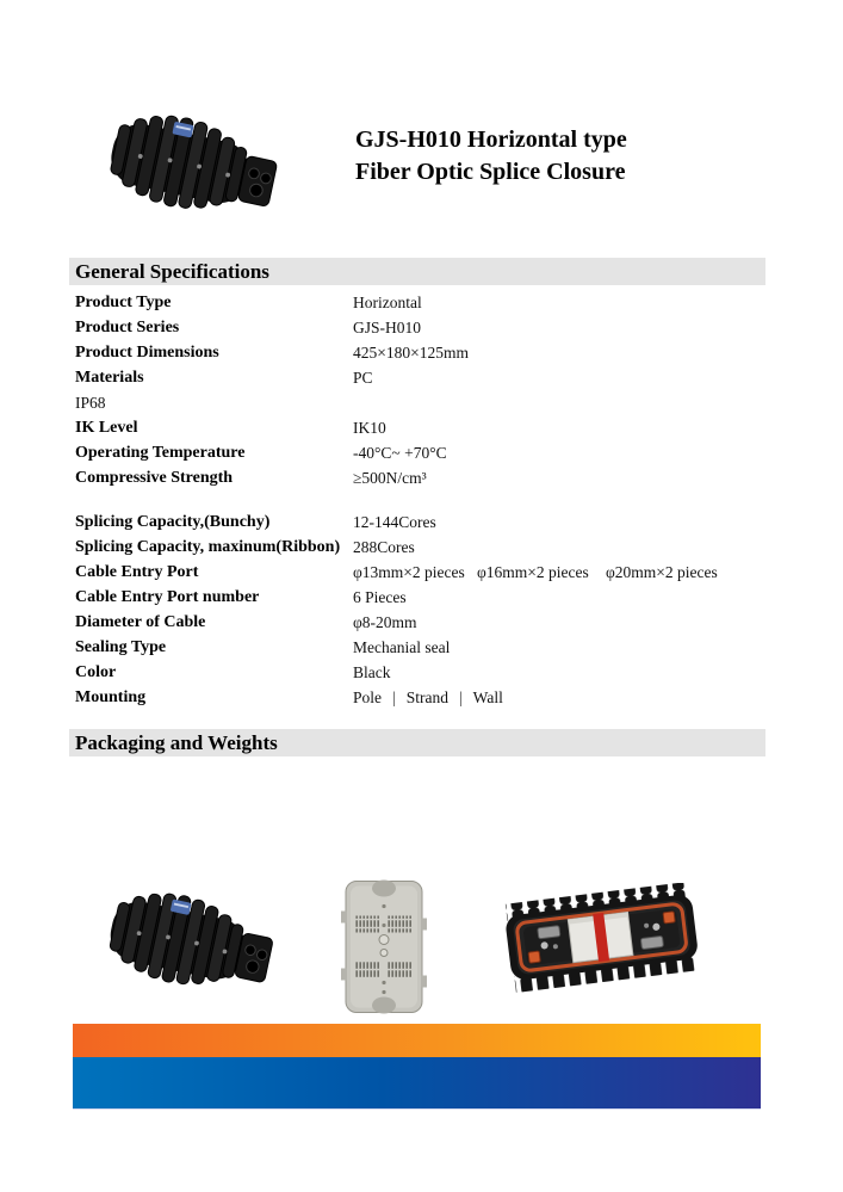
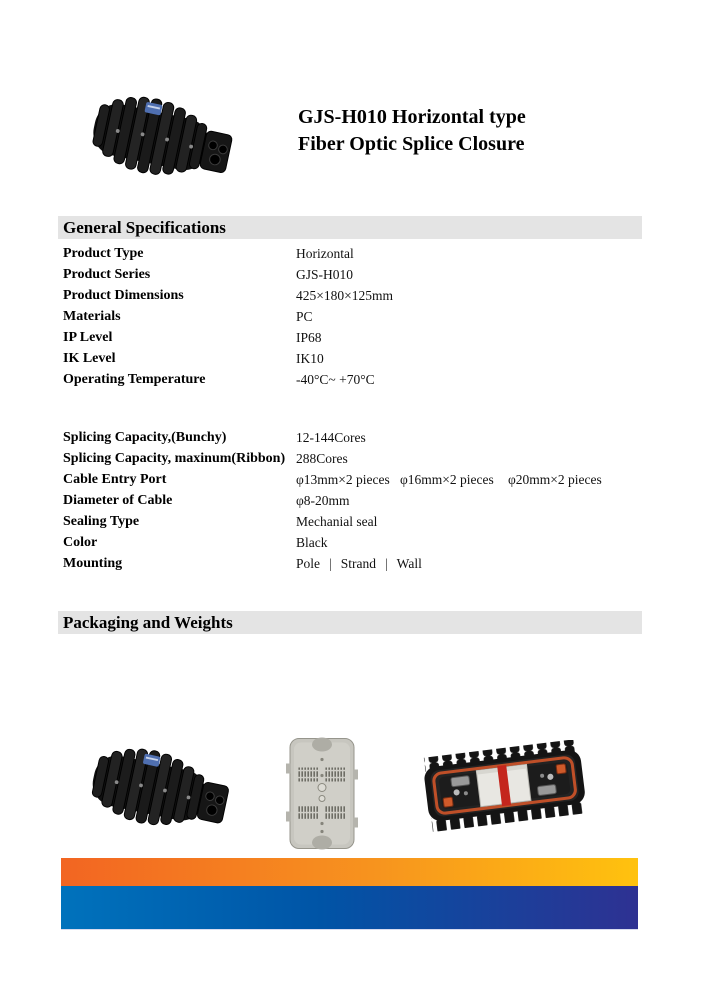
  GJS-H010 Horizontal type
  Fiber Optic Splice Closure
  General Specifications
  Product Type
  Horizontal
  Product Series
  GJS-H010
  Product Dimensions
  425×180×125mm
  Materials
  PC
+ IP Level
  IP68
  IK Level
  IK10
  Operating Temperature
  -40°C~ +70°C
- Compressive Strength
- ≥500N/cm³
  Splicing Capacity,(Bunchy)
  12-144Cores
  Splicing Capacity, maxinum(Ribbon)
  288Cores
  Cable Entry Port
  φ13mm×2 pieces
  φ16mm×2 pieces
  φ20mm×2 pieces
- Cable Entry Port number
- 6 Pieces
  Diameter of Cable
  φ8-20mm
  Sealing Type
  Mechanial seal
  Color
  Black
  Mounting
  Pole
  |
  Strand
  |
  Wall
  Packaging and Weights
